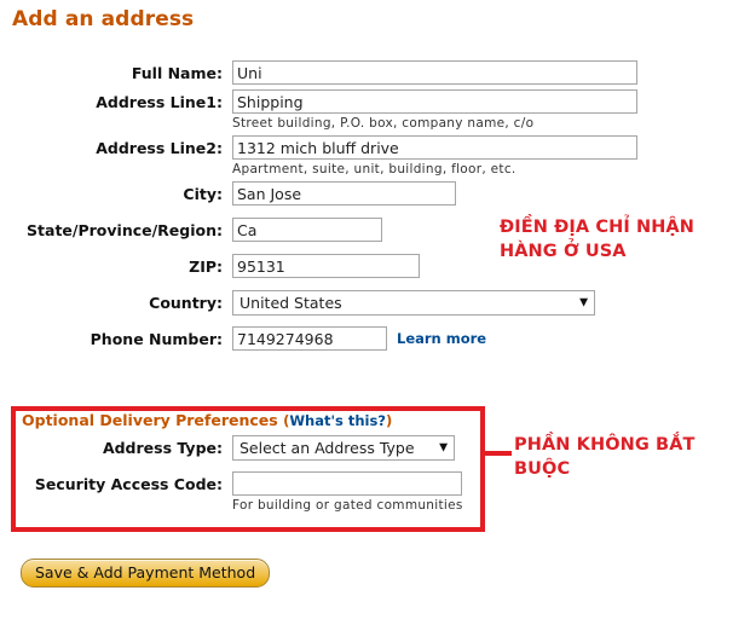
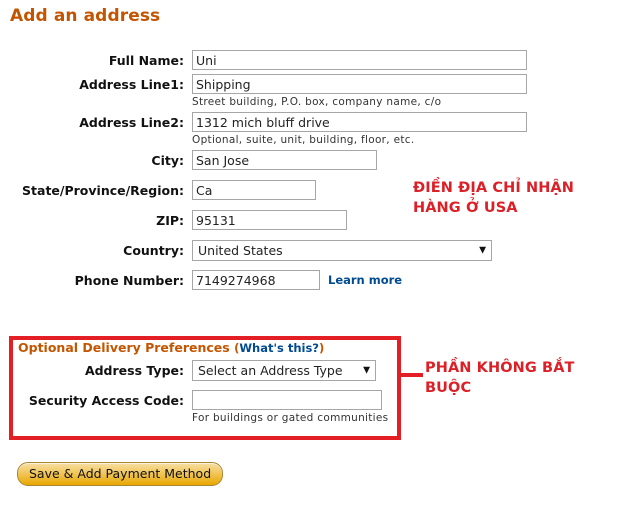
  Add an address
  Full Name:
  Uni
  Address Line1:
  Shipping
  Street building, P.O. box, company name, c/o
  Address Line2:
  1312 mich bluff drive
- Apartment, suite, unit, building, floor, etc.
+ Optional, suite, unit, building, floor, etc.
  City:
  San Jose
  State/Province/Region:
  Ca
  ZIP:
  95131
  Country:
  United States
  ▼
  Phone Number:
  7149274968
  Learn more
  Optional Delivery Preferences (What's this?)
  Address Type:
  Select an Address Type
  ▼
  Security Access Code:
- For building or gated communities
+ For buildings or gated communities
  ĐIỀN ĐỊA CHỈ NHẬN
  HÀNG Ở USA
  PHẦN KHÔNG BẮT
  BUỘC
  Save & Add Payment Method
